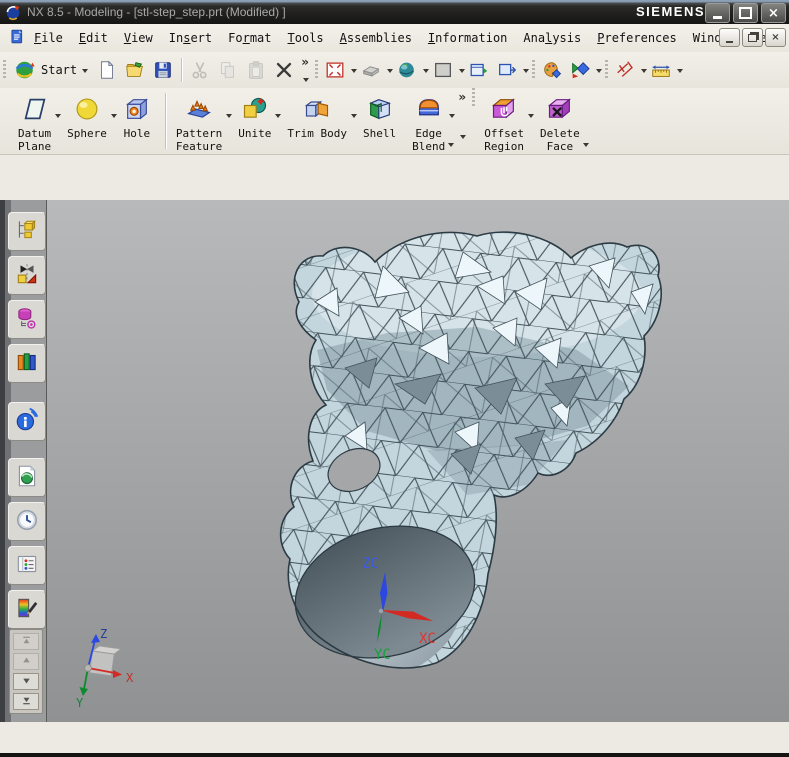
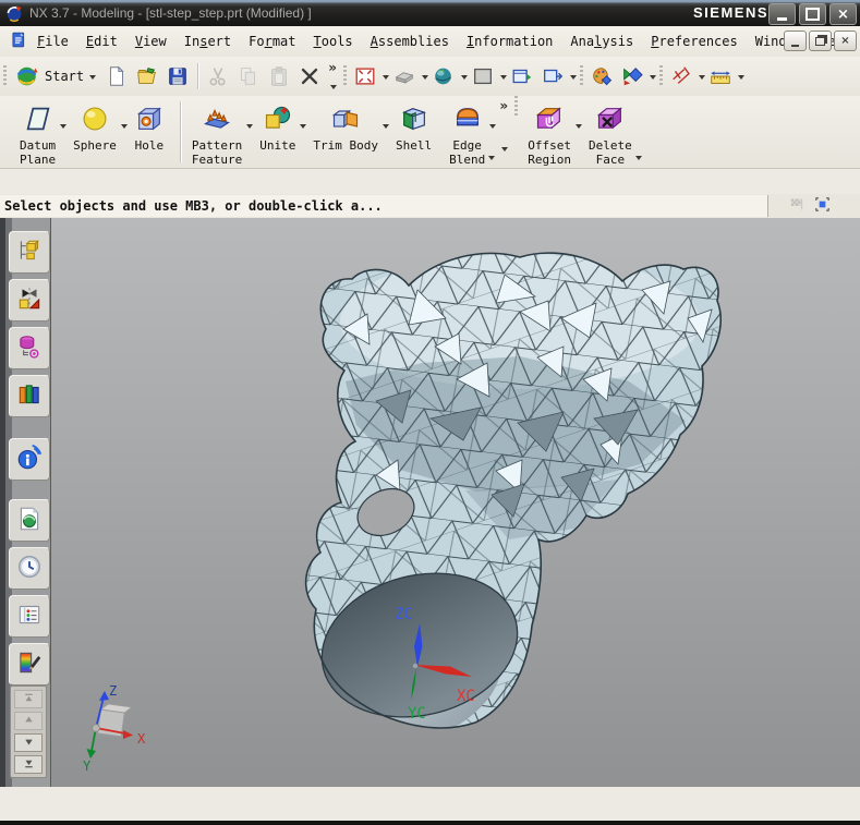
- NX 8.5 - Modeling - [stl-step_step.prt (Modified) ]
+ NX 3.7 - Modeling - [stl-step_step.prt (Modified) ]
  SIEMENS
  ×
  File
  Edit
  View
  Insert
  Format
  Tools
  Assemblies
  Information
  Analysis
  Preferences
  ×
  Start
  »
  Datum
  Plane
  Sphere
  Hole
  Pattern
  Feature
  Unite
  Trim Body
  Shell
  Edge
  Blend
  »
  Offset
  Region
  Delete
  Face
+ Select objects and use MB3, or double-click a...
  ZC
  XC
  YC
  Z
  X
  Y
